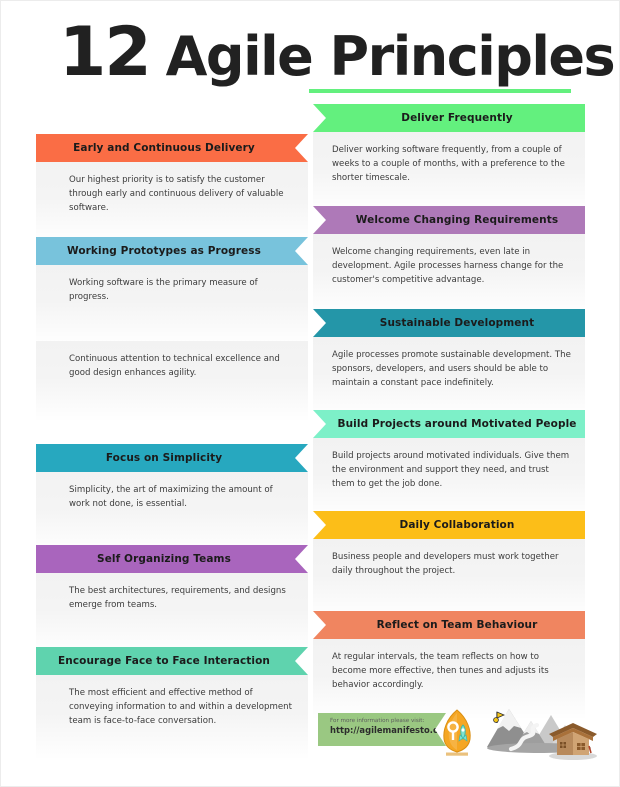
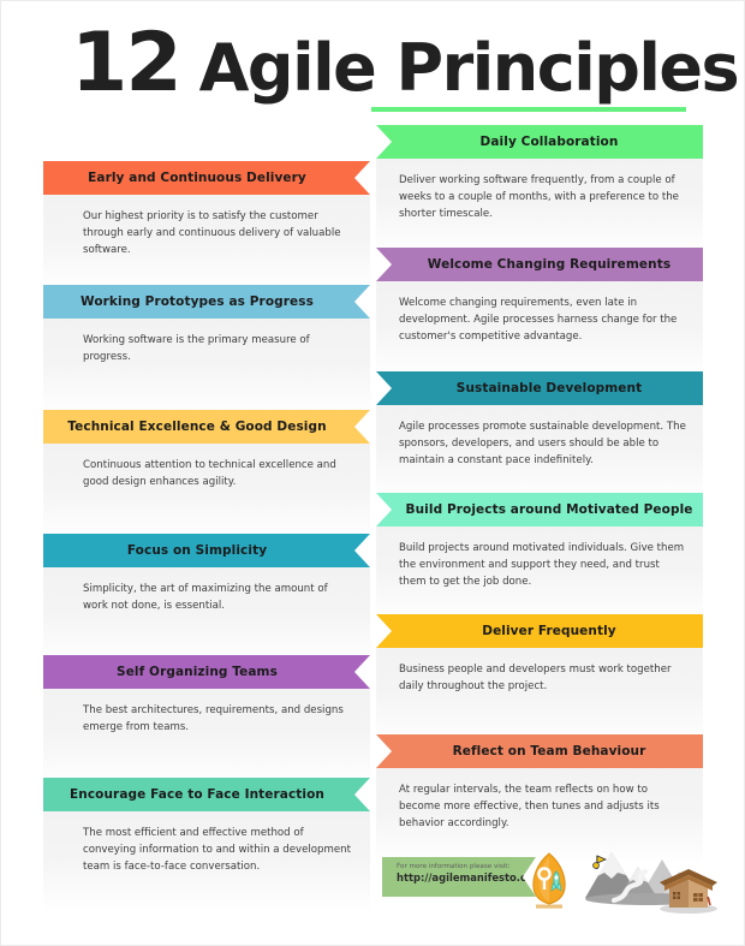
  12
  Agile Principles
  Early and Continuous Delivery
  Our highest priority is to satisfy the customer through early and continuous delivery of valuable software.
  Working Prototypes as Progress
  Working software is the primary measure of progress.
+ Technical Excellence & Good Design
  Continuous attention to technical excellence and good design enhances agility.
  Focus on Simplicity
  Simplicity, the art of maximizing the amount of work not done, is essential.
  Self Organizing Teams
  The best architectures, requirements, and designs emerge from teams.
  Encourage Face to Face Interaction
  The most efficient and effective method of conveying information to and within a development team is face-to-face conversation.
- Deliver Frequently
+ Daily Collaboration
  Deliver working software frequently, from a couple of weeks to a couple of months, with a preference to the shorter timescale.
  Welcome Changing Requirements
  Welcome changing requirements, even late in development. Agile processes harness change for the customer's competitive advantage.
  Sustainable Development
  Agile processes promote sustainable development. The sponsors, developers, and users should be able to maintain a constant pace indefinitely.
  Build Projects around Motivated People
  Build projects around motivated individuals. Give them the environment and support they need, and trust them to get the job done.
- Daily Collaboration
+ Deliver Frequently
  Business people and developers must work together daily throughout the project.
  Reflect on Team Behaviour
  At regular intervals, the team reflects on how to become more effective, then tunes and adjusts its behavior accordingly.
  http://agilemanifesto.
